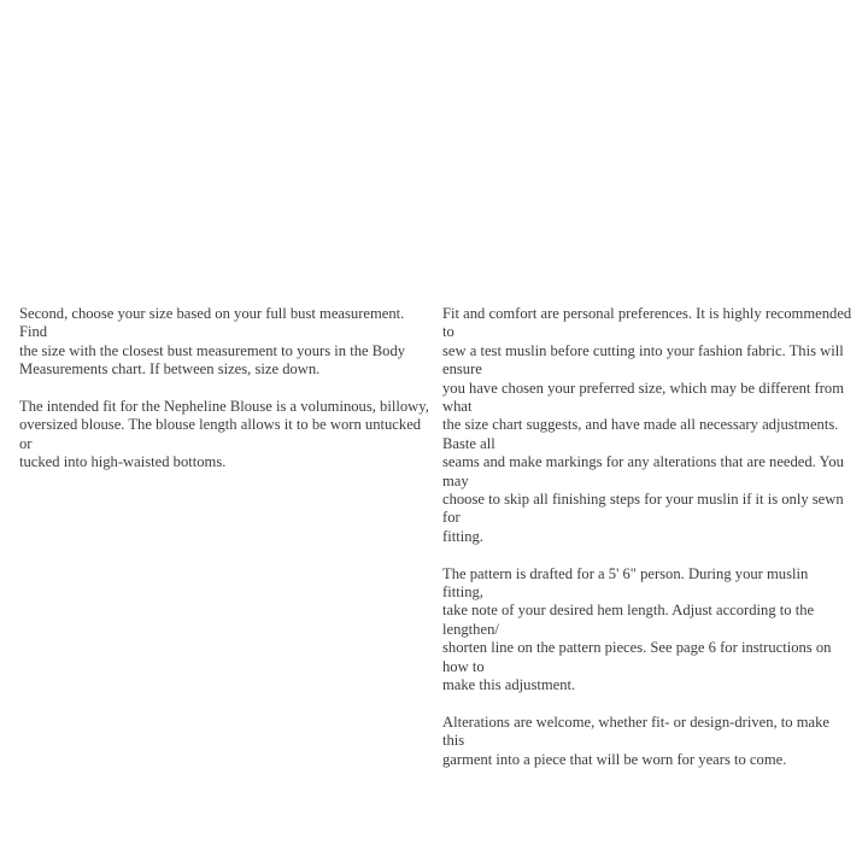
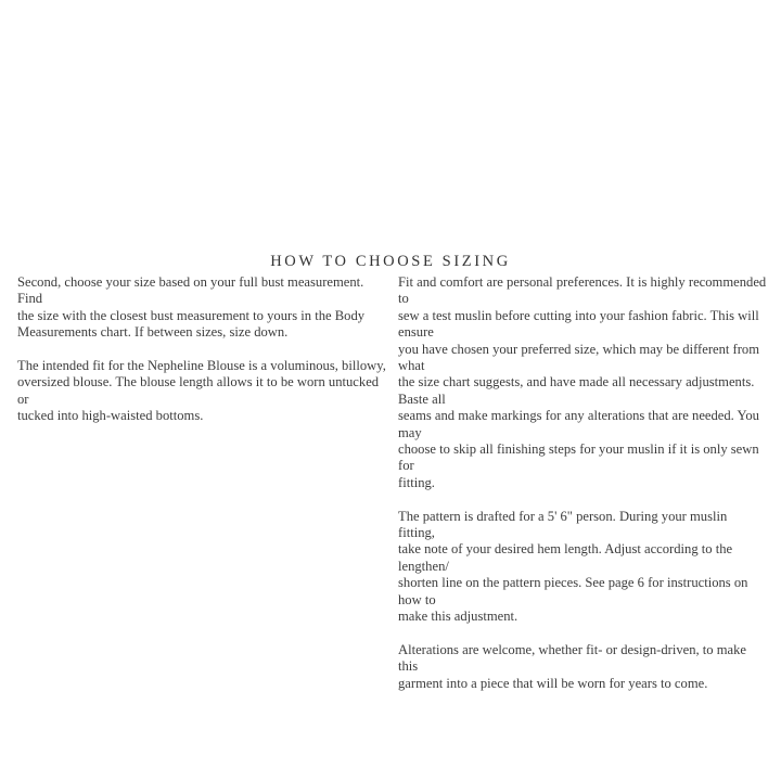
+ HOW TO CHOOSE SIZING
  Second, choose your size based on your full bust measurement. Find
  the size with the closest bust measurement to yours in the Body
  Measurements chart. If between sizes, size down.
  The intended fit for the Nepheline Blouse is a voluminous, billowy,
  oversized blouse. The blouse length allows it to be worn untucked or
  tucked into high-waisted bottoms.
  Fit and comfort are personal preferences. It is highly recommended to
  sew a test muslin before cutting into your fashion fabric. This will ensure
  you have chosen your preferred size, which may be different from what
  the size chart suggests, and have made all necessary adjustments. Baste all
  seams and make markings for any alterations that are needed. You may
  choose to skip all finishing steps for your muslin if it is only sewn for
  fitting.
  The pattern is drafted for a 5' 6" person. During your muslin fitting,
  take note of your desired hem length. Adjust according to the lengthen/
  shorten line on the pattern pieces. See page 6 for instructions on how to
  make this adjustment.
  Alterations are welcome, whether fit- or design-driven, to make this
  garment into a piece that will be worn for years to come.
